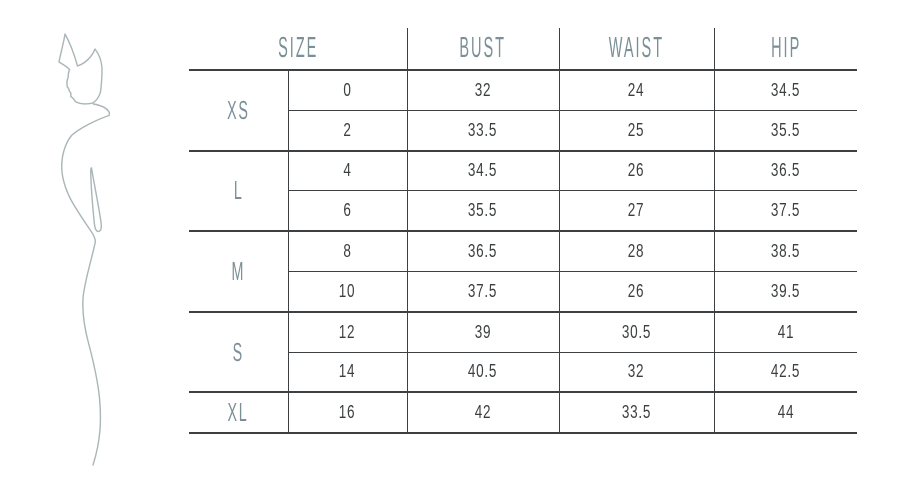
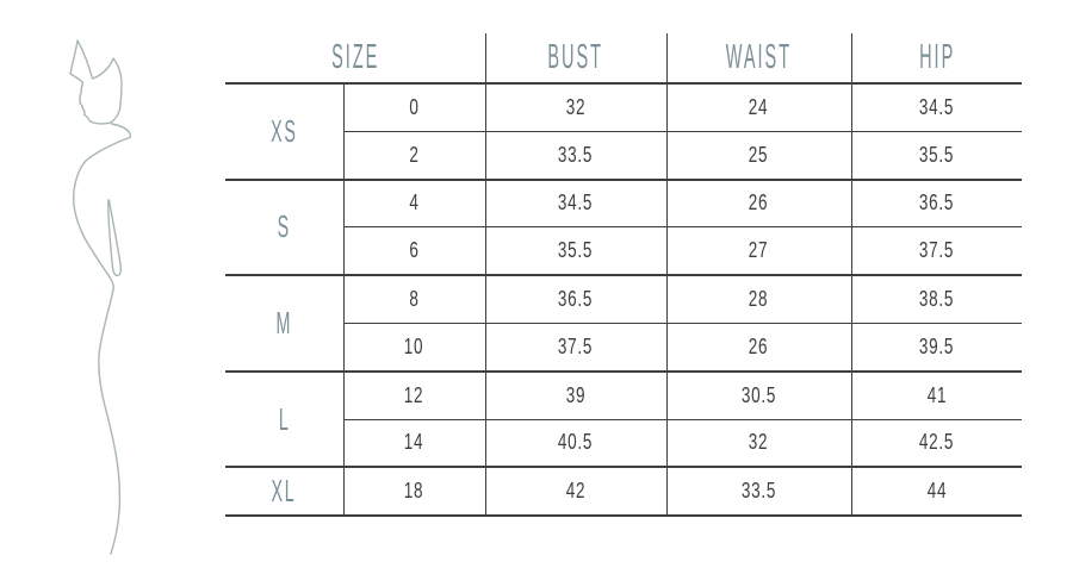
  SIZE	BUST	WAIST	HIP
  XS	0	32	24	34.5
  2	33.5	25	35.5
- L	4	34.5	26	36.5
+ S	4	34.5	26	36.5
  6	35.5	27	37.5
  M	8	36.5	28	38.5
  10	37.5	26	39.5
- S	12	39	30.5	41
+ L	12	39	30.5	41
  14	40.5	32	42.5
- XL	16	42	33.5	44
+ XL	18	42	33.5	44
